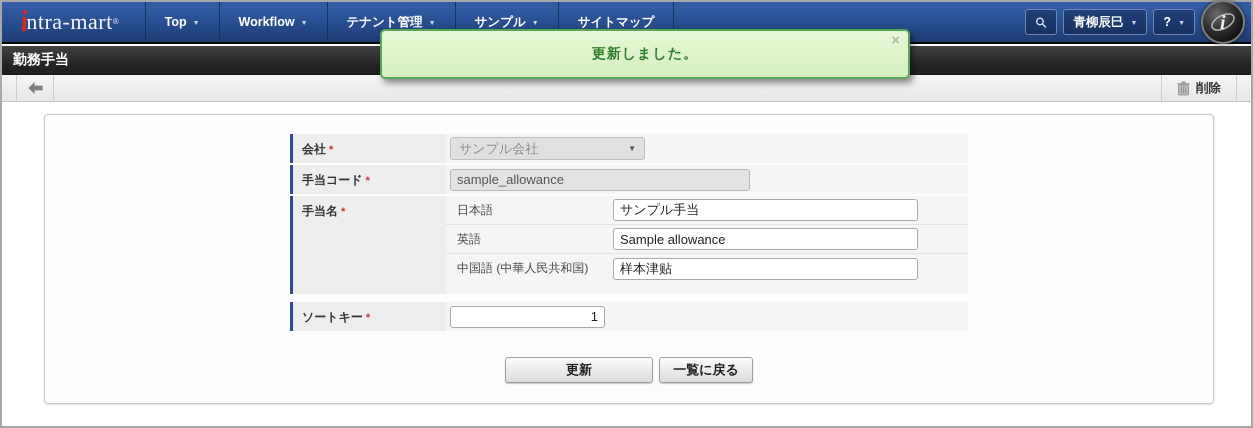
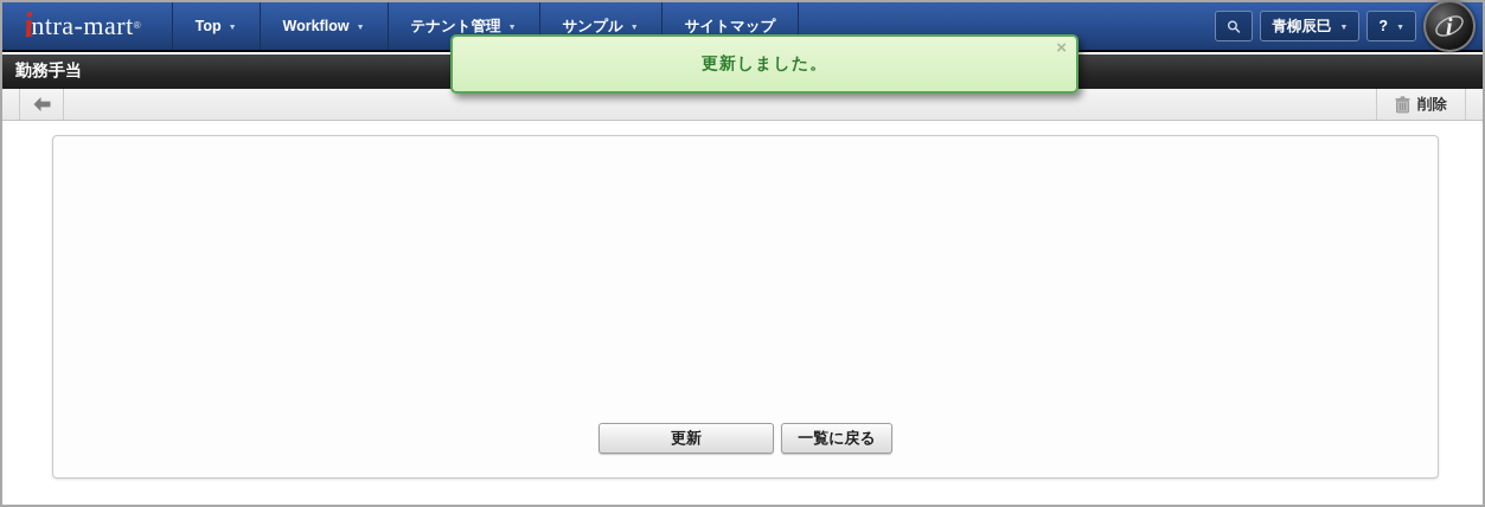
  ntra-mart
  ®
  Top
  Workflow
  テナント管理
  サンプル
  サイトマップ
  青柳辰巳
  ?
  i
  勤務手当
  削除
- 会社 *
- サンプル会社
- ▼
- 手当コード *
- sample_allowance
- 手当名 *
- 日本語
- サンプル手当
- 英語
- Sample allowance
- 中国語 (中華人民共和国)
- 样本津贴
- ソートキー *
- 1
  更新
  一覧に戻る
  更新しました。
  ×
